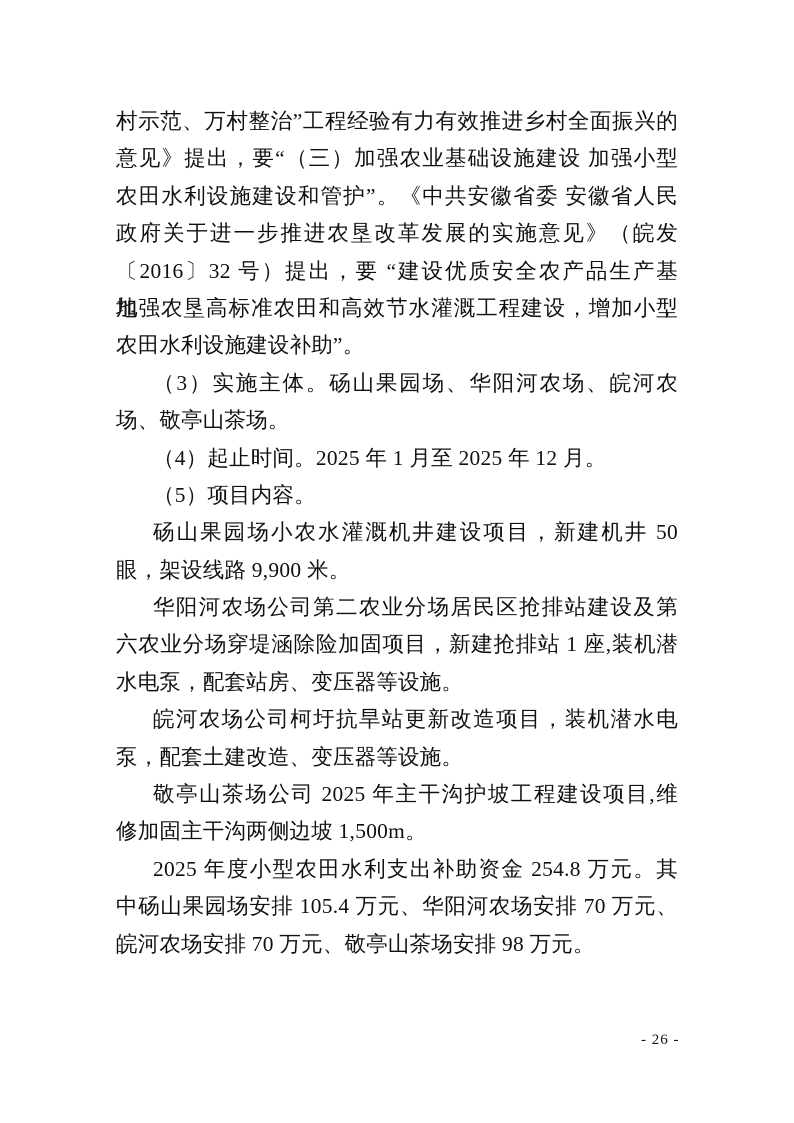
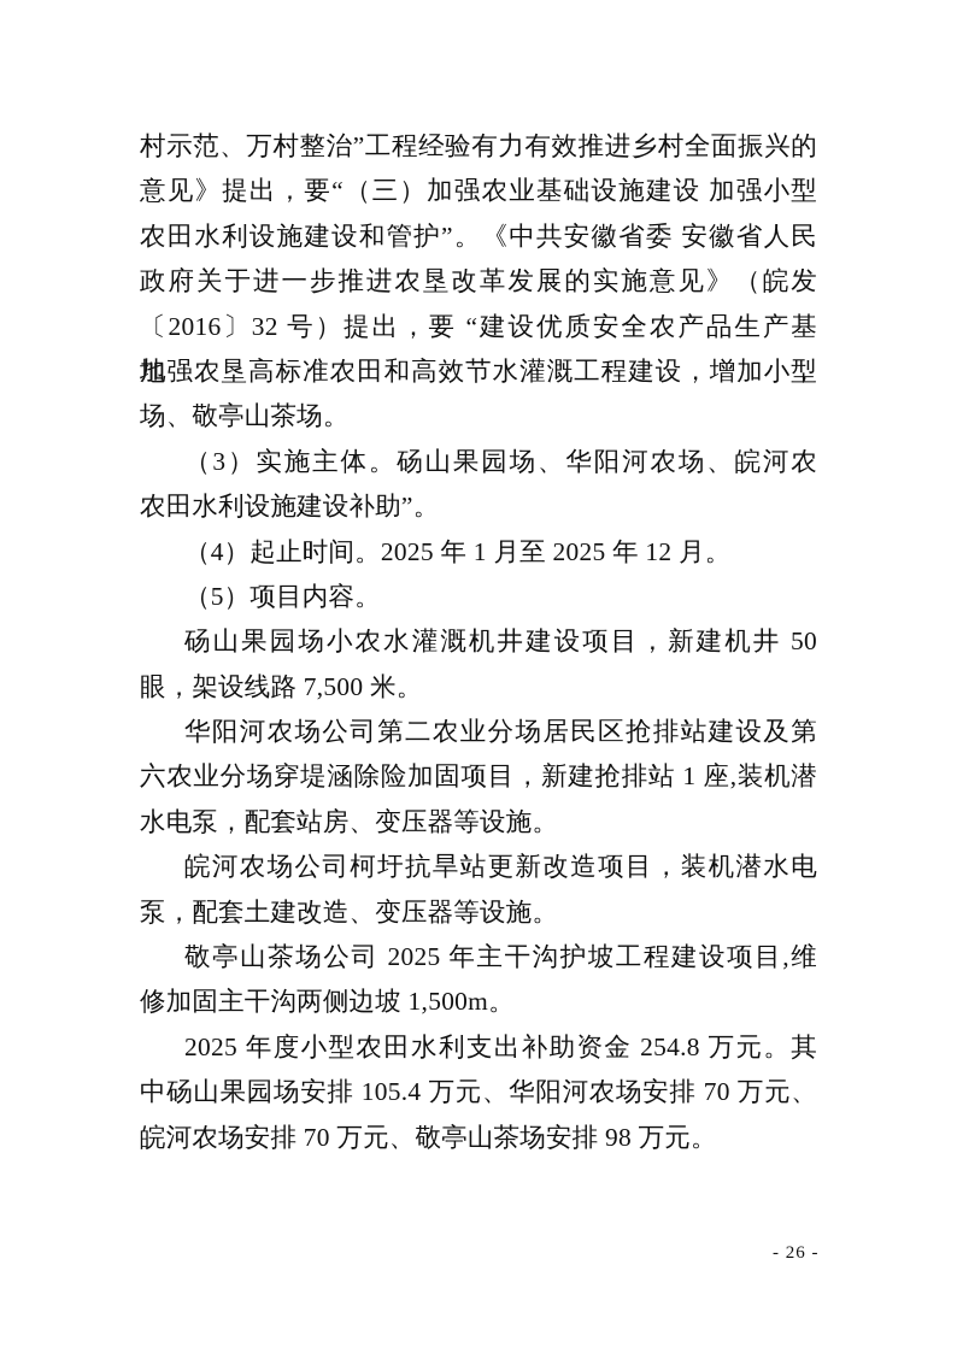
  村示范、万村整治”工程经验有力有效推进乡村全面振兴的
  意见》提出，要“（三）加强农业基础设施建设 加强小型
  农田水利设施建设和管护”。《中共安徽省委 安徽省人民
  政府关于进一步推进农垦改革发展的实施意见》（皖发
  〔2016〕32 号）提出，要 “建设优质安全农产品生产基地，
  加强农垦高标准农田和高效节水灌溉工程建设，增加小型
- 农田水利设施建设补助”。
+ 场、敬亭山茶场。
  （3）实施主体。砀山果园场、华阳河农场、皖河农
- 场、敬亭山茶场。
+ 农田水利设施建设补助”。
  （4）起止时间。2025 年 1 月至 2025 年 12 月。
  （5）项目内容。
  砀山果园场小农水灌溉机井建设项目，新建机井 50
- 眼，架设线路 9,900 米。
+ 眼，架设线路 7,500 米。
  华阳河农场公司第二农业分场居民区抢排站建设及第
  六农业分场穿堤涵除险加固项目，新建抢排站 1 座,装机潜
  水电泵，配套站房、变压器等设施。
  皖河农场公司柯圩抗旱站更新改造项目，装机潜水电
  泵，配套土建改造、变压器等设施。
  敬亭山茶场公司 2025 年主干沟护坡工程建设项目,维
  修加固主干沟两侧边坡 1,500m。
  2025 年度小型农田水利支出补助资金 254.8 万元。其
  中砀山果园场安排 105.4 万元、华阳河农场安排 70 万元、
  皖河农场安排 70 万元、敬亭山茶场安排 98 万元。
  - 26 -
